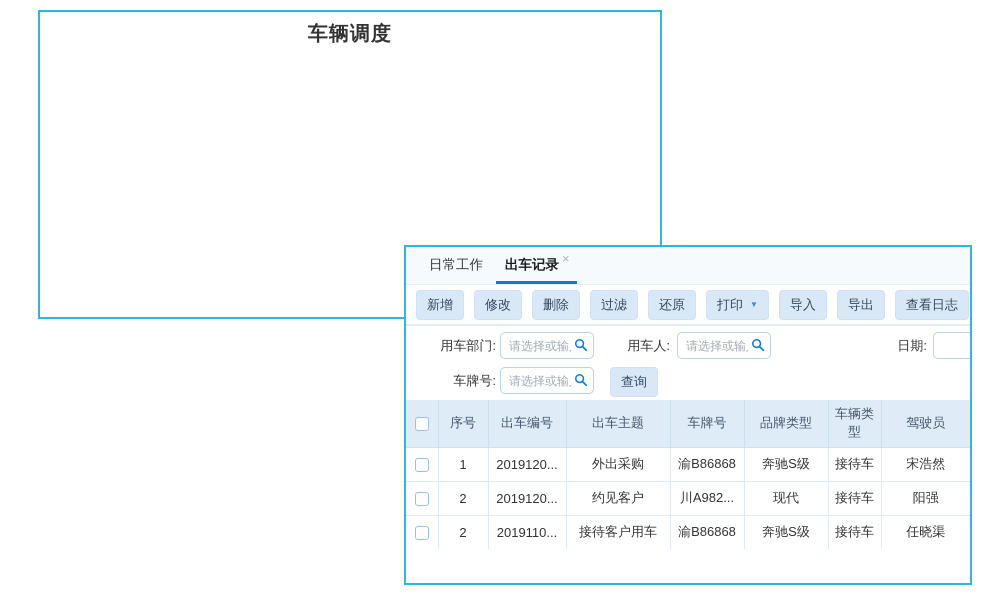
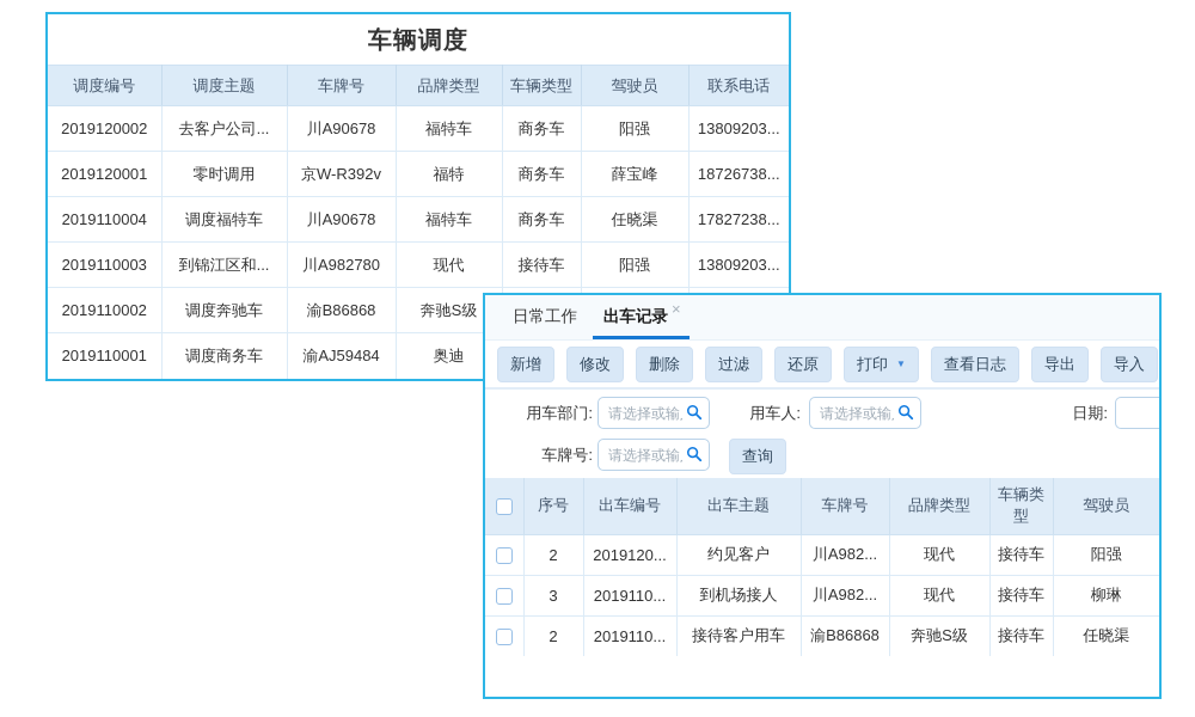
  车辆调度
+ 调度编号	调度主题	车牌号	品牌类型	车辆类型	驾驶员	联系电话
+ 2019120002	去客户公司...	川A90678	福特车	商务车	阳强	13809203...
+ 2019120001	零时调用	京W-R392v	福特	商务车	薛宝峰	18726738...
+ 2019110004	调度福特车	川A90678	福特车	商务车	任晓渠	17827238...
+ 2019110003	到锦江区和...	川A982780	现代	接待车	阳强	13809203...
+ 2019110002	调度奔驰车	渝B86868	奔驰S级
+ 2019110001	调度商务车	渝AJ59484	奥迪
  日常工作
  出车记录
  ×
  新增
  修改
  删除
  过滤
  还原
  打印
  ▼
- 导入
+ 查看日志
  导出
- 查看日志
+ 导入
  用车部门:
  请选择或输
  用车人:
  请选择或输
  日期:
  车牌号:
  请选择或输
  查询
  	序号	出车编号	出车主题	车牌号	品牌类型	车辆类型	驾驶员
- 	1	2019120...	外出采购	渝B86868	奔驰S级	接待车	宋浩然
  	2	2019120...	约见客户	川A982...	现代	接待车	阳强
+ 	3	2019110...	到机场接人	川A982...	现代	接待车	柳琳
  	2	2019110...	接待客户用车	渝B86868	奔驰S级	接待车	任晓渠
